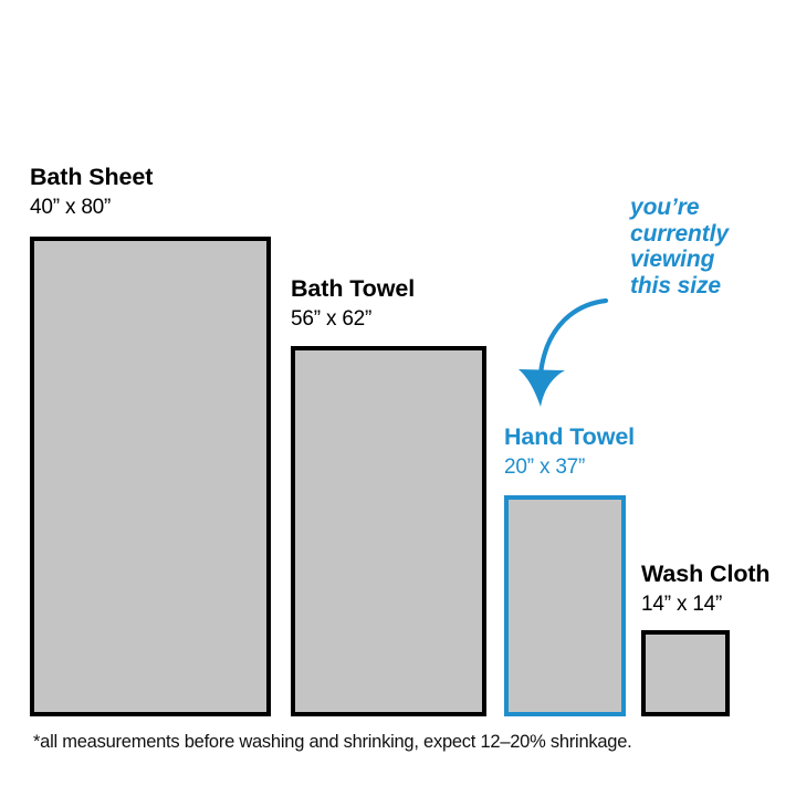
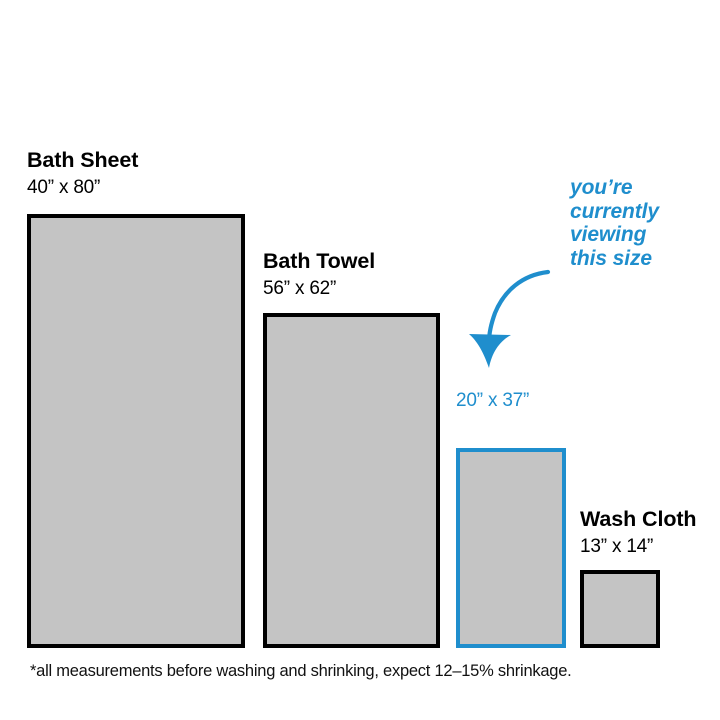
  Bath Sheet
  40” x 80”
  Bath Towel
  56” x 62”
- Hand Towel
  20” x 37”
  Wash Cloth
- 14” x 14”
+ 13” x 14”
  you’re
  currently
  viewing
  this size
- *all measurements before washing and shrinking, expect 12–20% shrinkage.
+ *all measurements before washing and shrinking, expect 12–15% shrinkage.
